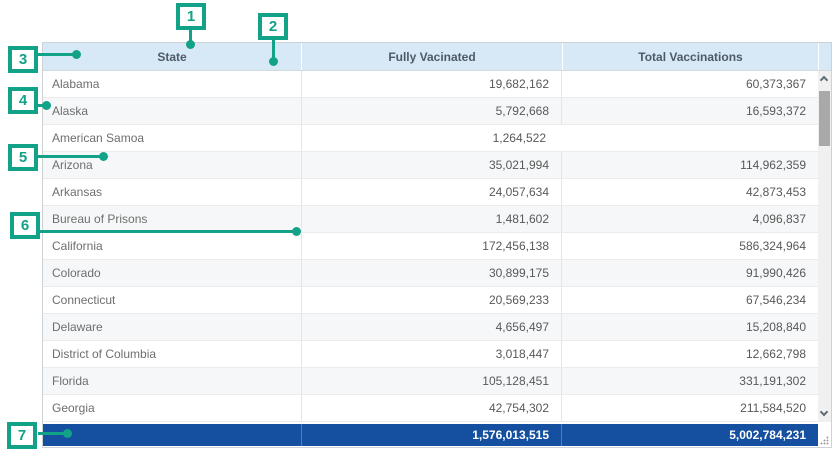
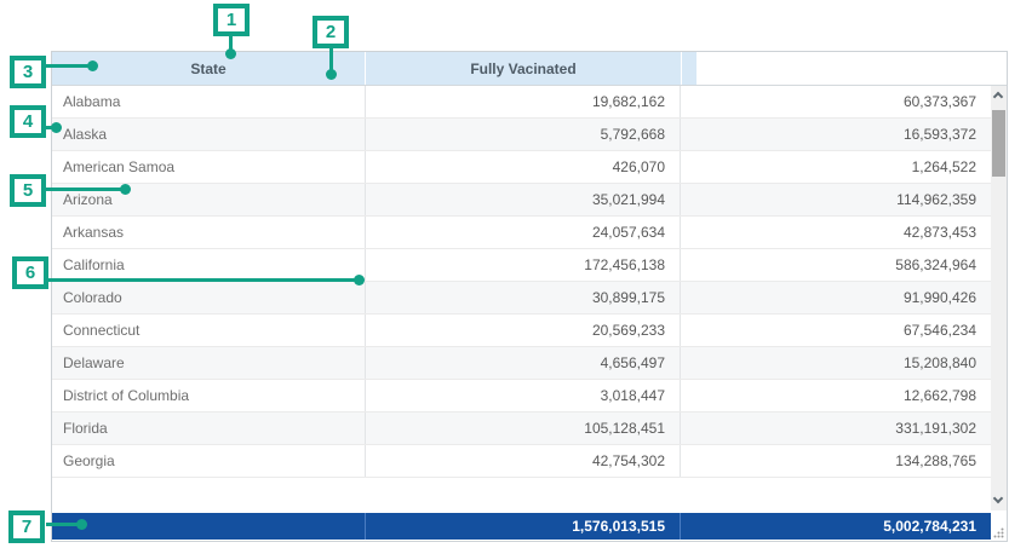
  State
  Fully Vacinated
- Total Vaccinations
  Alabama
  19,682,162
  60,373,367
  Alaska
  5,792,668
  16,593,372
  American Samoa
+ 426,070
  1,264,522
  Arizona
  35,021,994
  114,962,359
  Arkansas
  24,057,634
  42,873,453
- Bureau of Prisons
- 1,481,602
- 4,096,837
  California
  172,456,138
  586,324,964
  Colorado
  30,899,175
  91,990,426
  Connecticut
  20,569,233
  67,546,234
  Delaware
  4,656,497
  15,208,840
  District of Columbia
  3,018,447
  12,662,798
  Florida
  105,128,451
  331,191,302
  Georgia
  42,754,302
- 211,584,520
+ 134,288,765
  1,576,013,515
  5,002,784,231
  1
  2
  3
  4
  5
  6
  7
